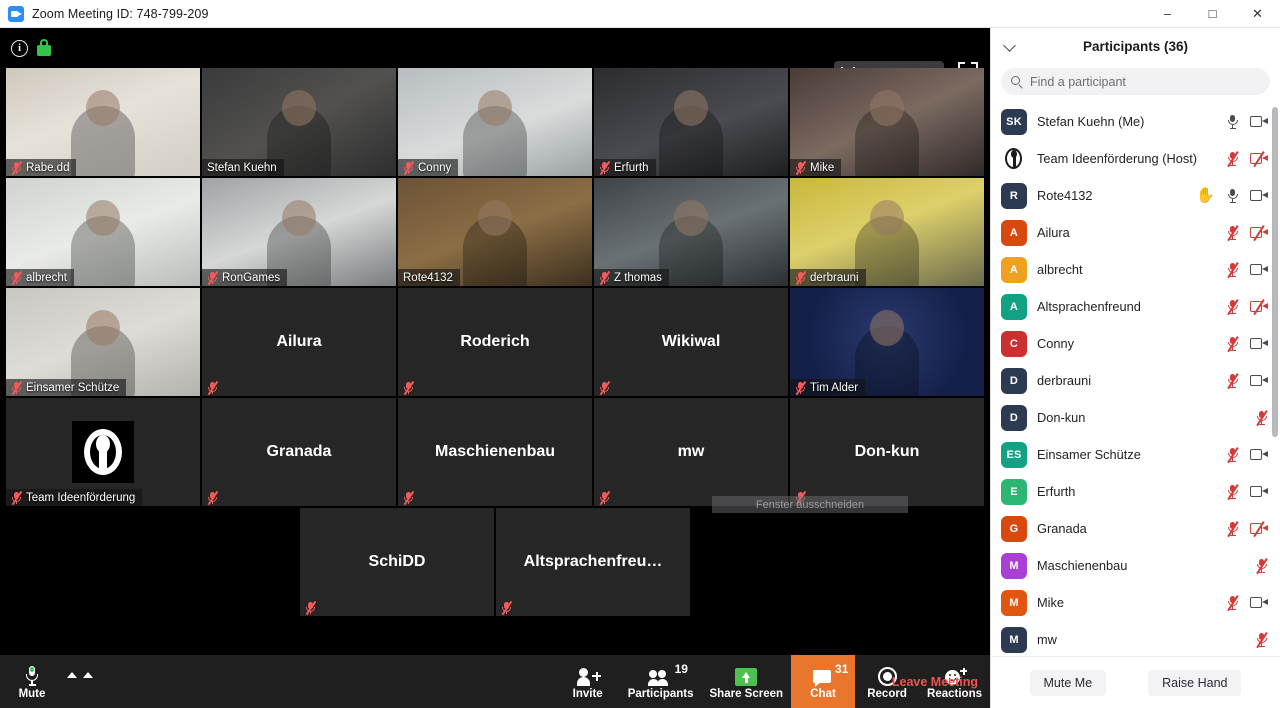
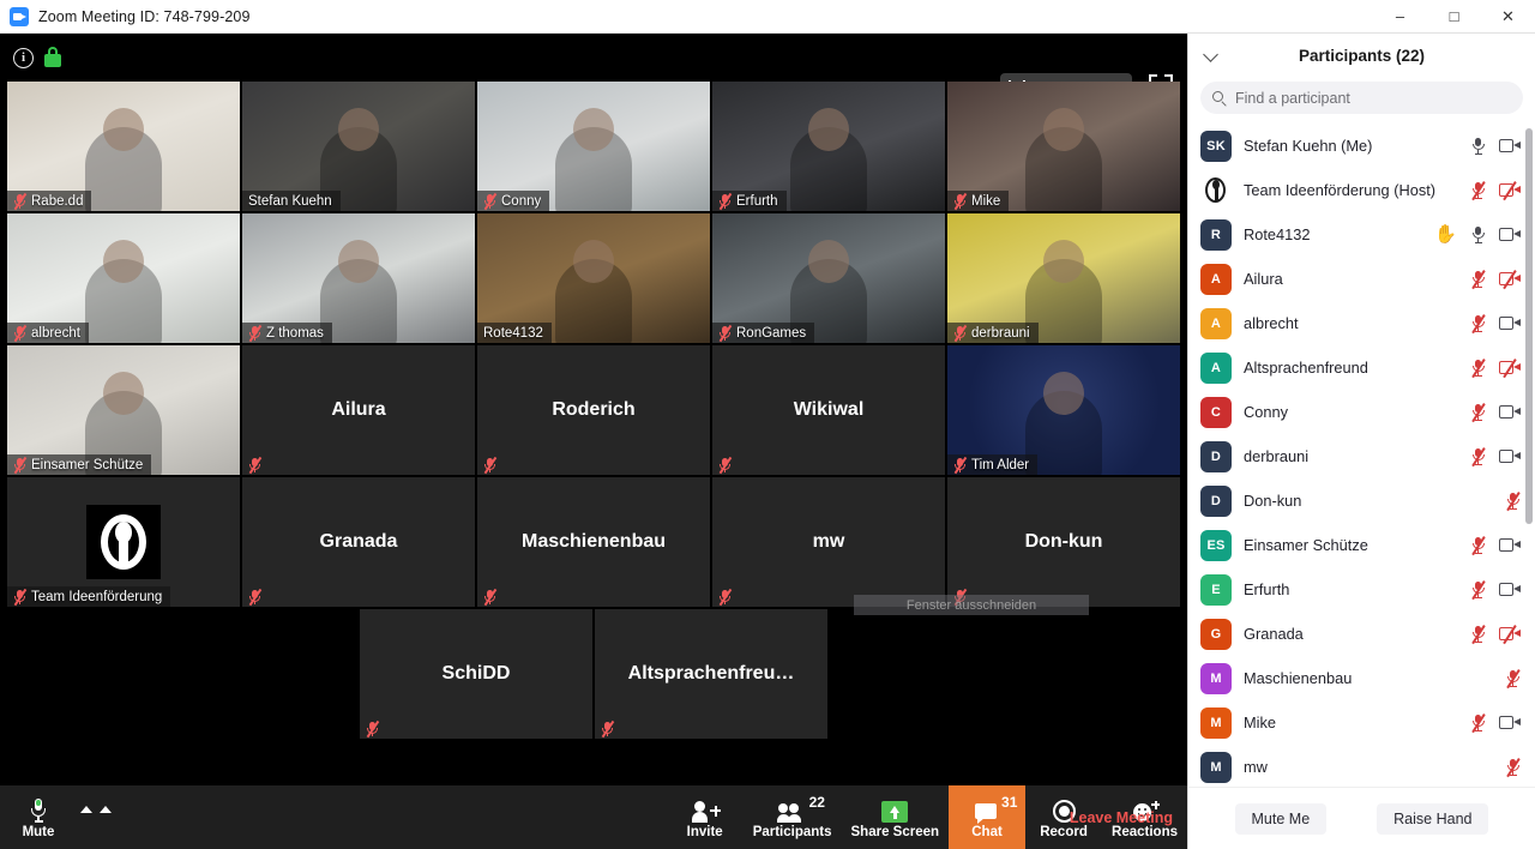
  Zoom Meeting ID: 748-799-209
  –
  □
  ✕
  i
  Rabe.dd
  Stefan Kuehn
  Conny
  Erfurth
  Mike
  albrecht
- RonGames
+ Z thomas
  Rote4132
- Z thomas
+ RonGames
  derbrauni
  Einsamer Schütze
  Ailura
  Roderich
  Wikiwal
  Tim Alder
  Team Ideenförderung
  Granada
  Maschienenbau
  mw
  Don-kun
  SchiDD
  Altsprachenfreu…
  Fenster ausschneiden
  Mute
  Invite
- 19
+ 22
  Participants
  Share Screen
  31
  Chat
  Record
  Reactions
  Leave Meeting
- Participants (36)
+ Participants (22)
  Find a participant
  SK
  Stefan Kuehn (Me)
  Team Ideenförderung (Host)
  R
  Rote4132
  ✋
  A
  Ailura
  A
  albrecht
  A
  Altsprachenfreund
  C
  Conny
  D
  derbrauni
  D
  Don-kun
  ES
  Einsamer Schütze
  E
  Erfurth
  G
  Granada
  M
  Maschienenbau
  M
  Mike
  M
  mw
  Mute Me
  Raise Hand
